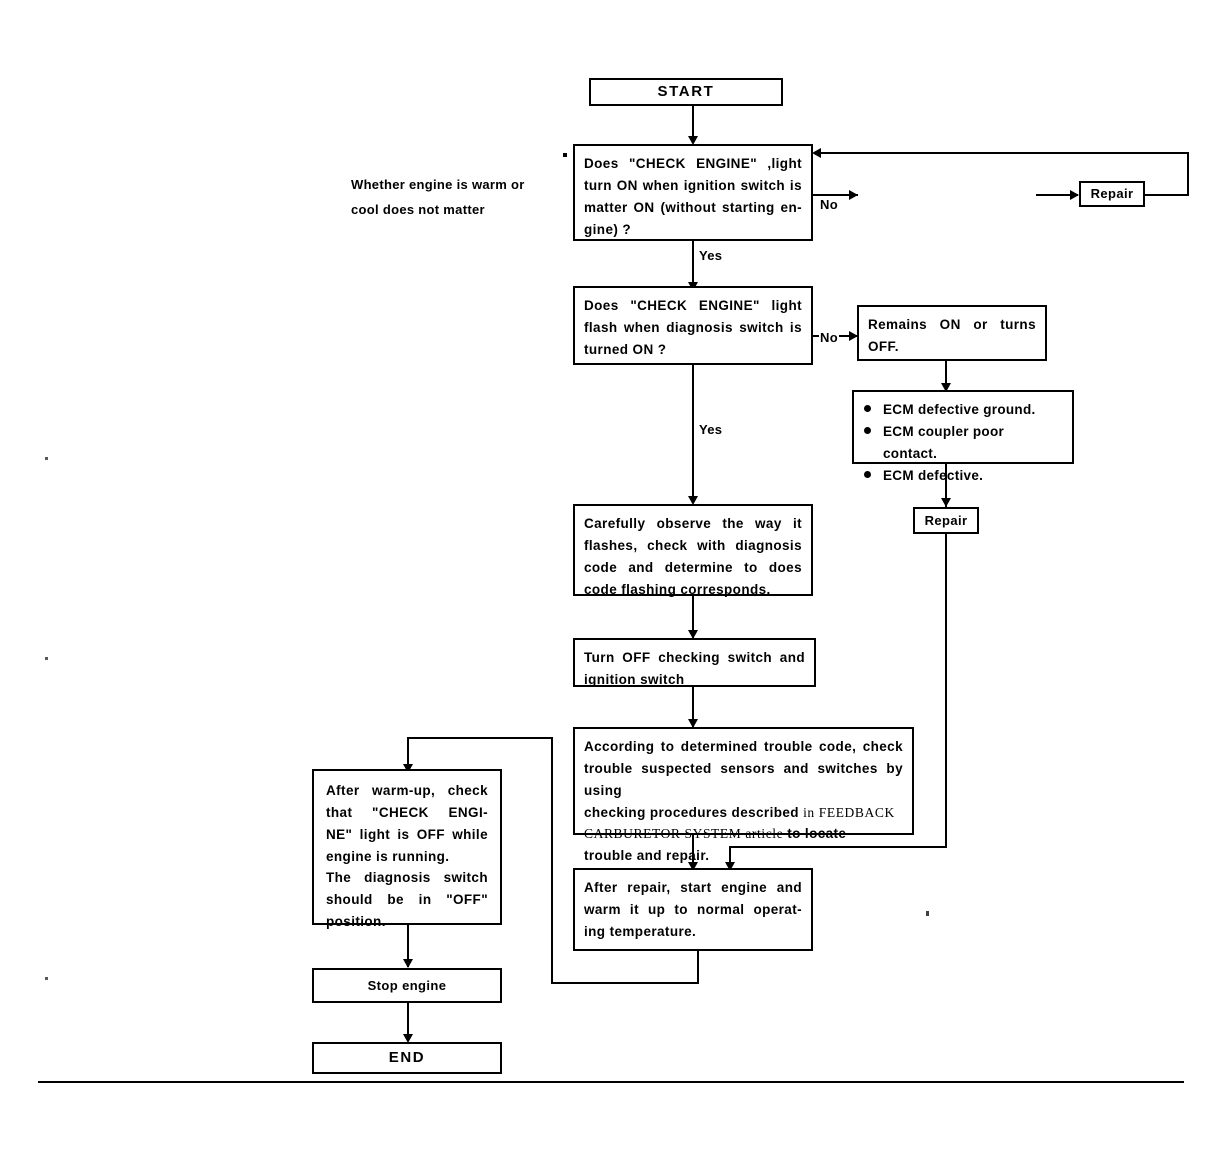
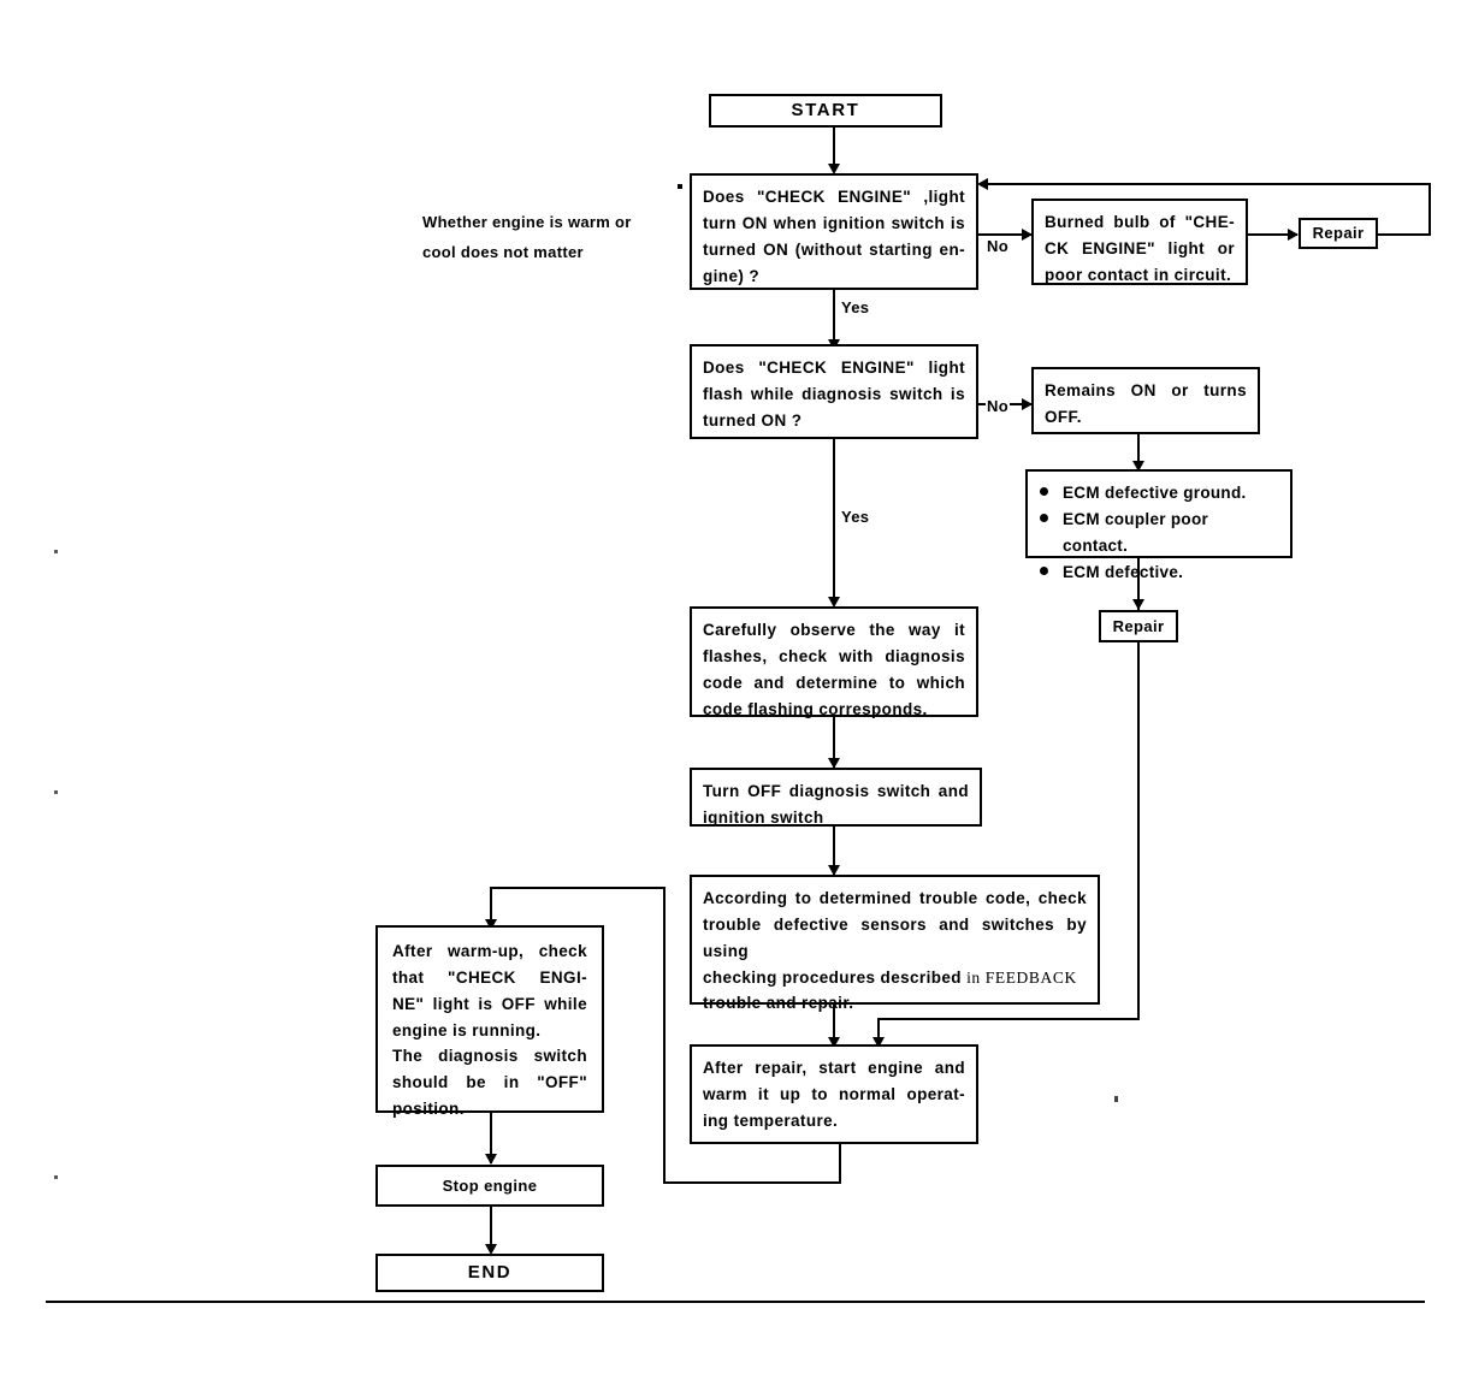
  START
  Does "CHECK ENGINE" ,light
  turn ON when ignition switch is
- matter ON (without starting en-
+ turned ON (without starting en-
  gine) ?
+ Burned bulb of "CHE-
+ CK ENGINE" light or
+ poor contact in circuit.
  Repair
  Does "CHECK ENGINE" light
- flash when diagnosis switch is
+ flash while diagnosis switch is
  turned ON ?
  Remains ON or turns
  OFF.
  ECM defective ground.
  ECM coupler poor contact.
  ECM defective.
  Repair
  Carefully observe the way it
  flashes, check with diagnosis
- code and determine to does
+ code and determine to which
  code flashing corresponds.
- Turn OFF checking switch and
+ Turn OFF diagnosis switch and
  ignition switch
  According to determined trouble code, check
- trouble suspected sensors and switches by using
+ trouble defective sensors and switches by using
  checking procedures described in FEEDBACK
- CARBURETOR SYSTEM article to locate
  trouble and repair.
  After repair, start engine and
  warm it up to normal operat-
  ing temperature.
  After warm-up, check
  that "CHECK ENGI-
  NE" light is OFF while
  engine is running.
  The diagnosis switch
  should be in "OFF"
  position.
  Stop engine
  END
  Whether engine is warm or
  cool does not matter
  No
  Yes
  No
  Yes
